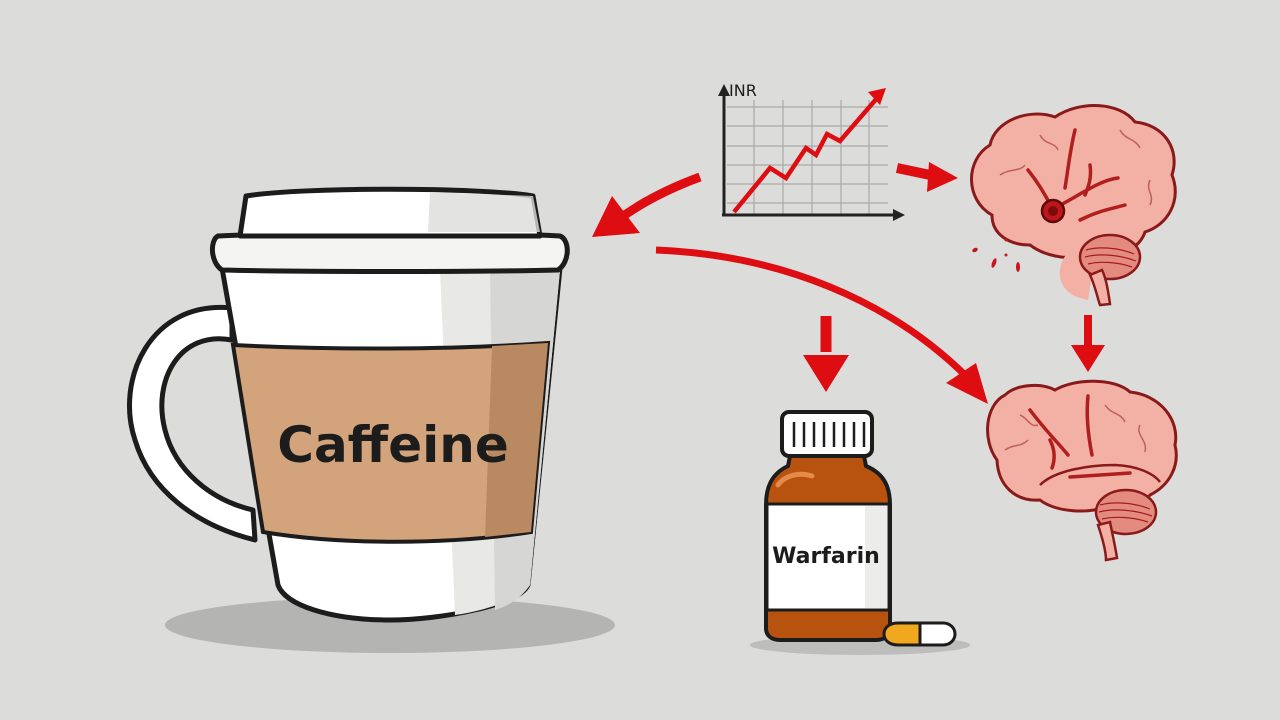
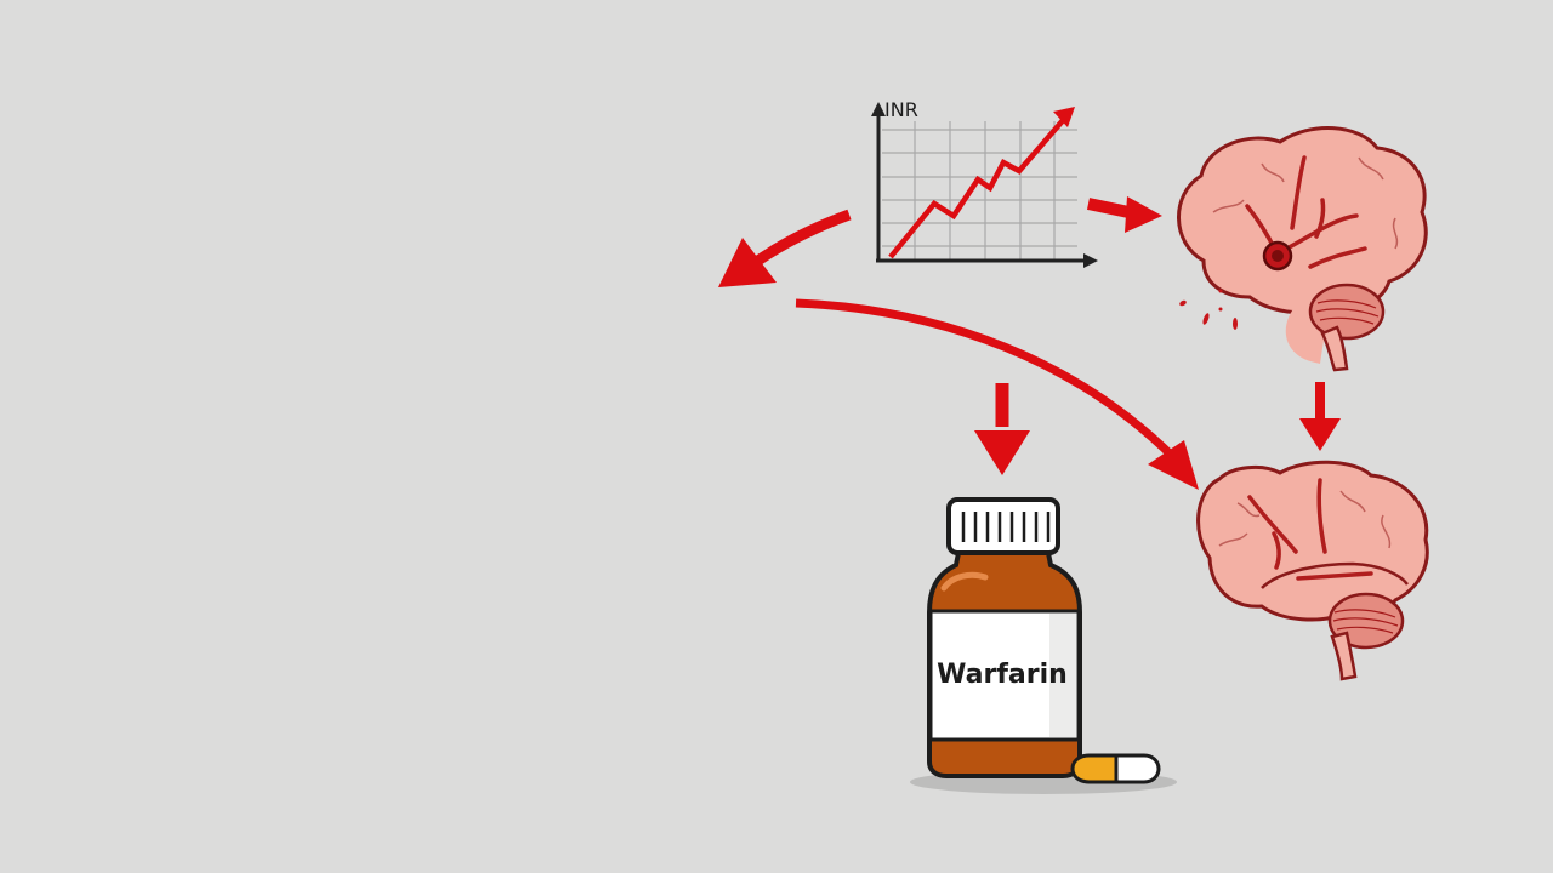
- Caffeine
  INR
  Warfarin
